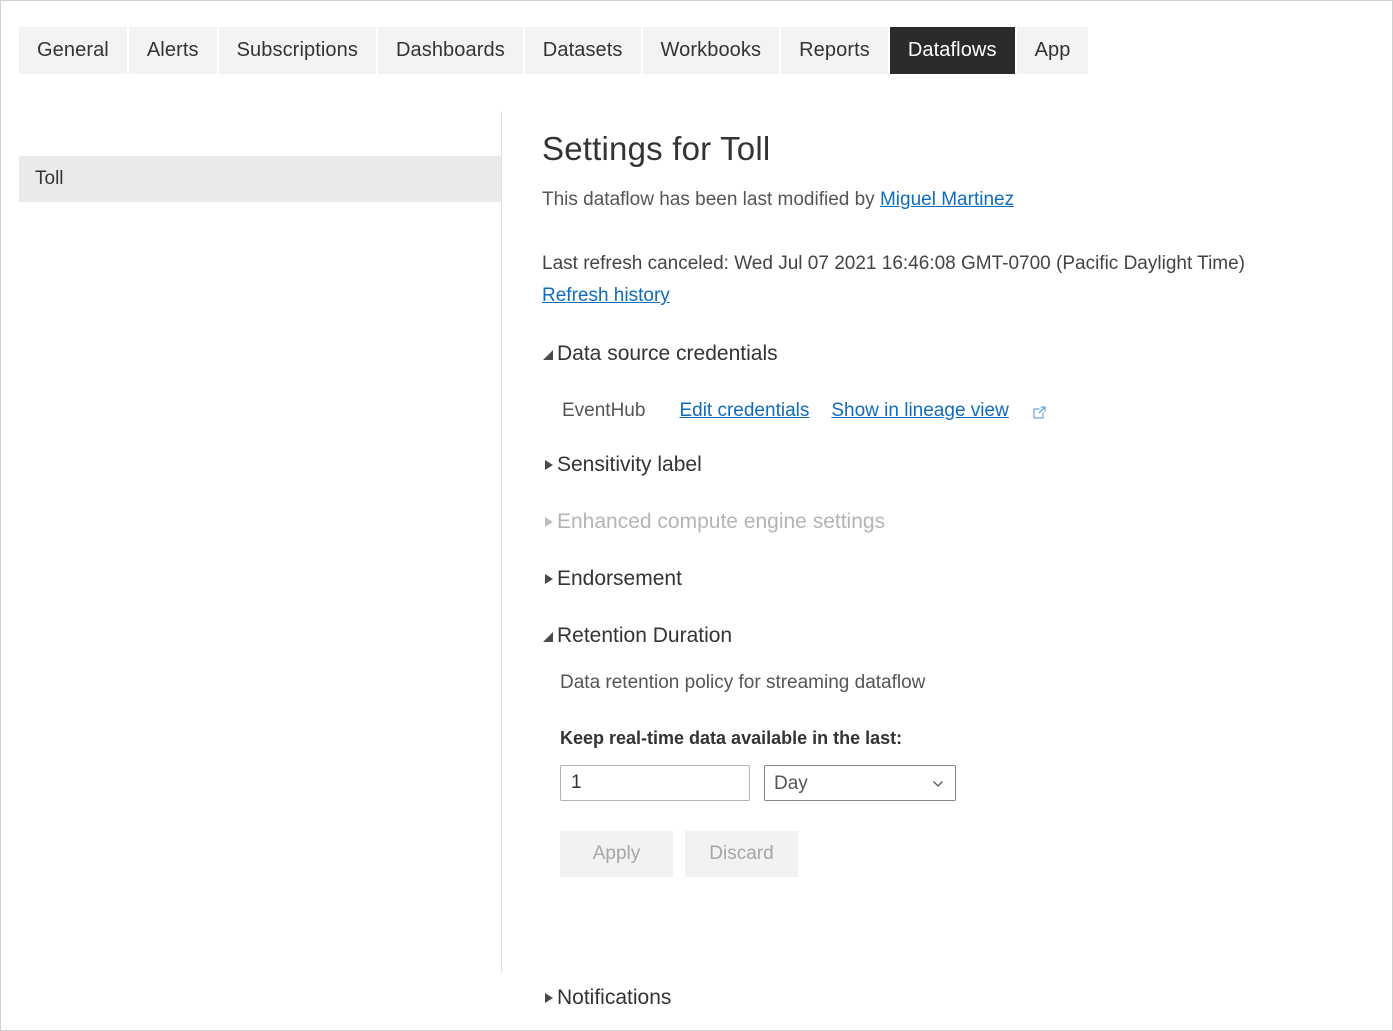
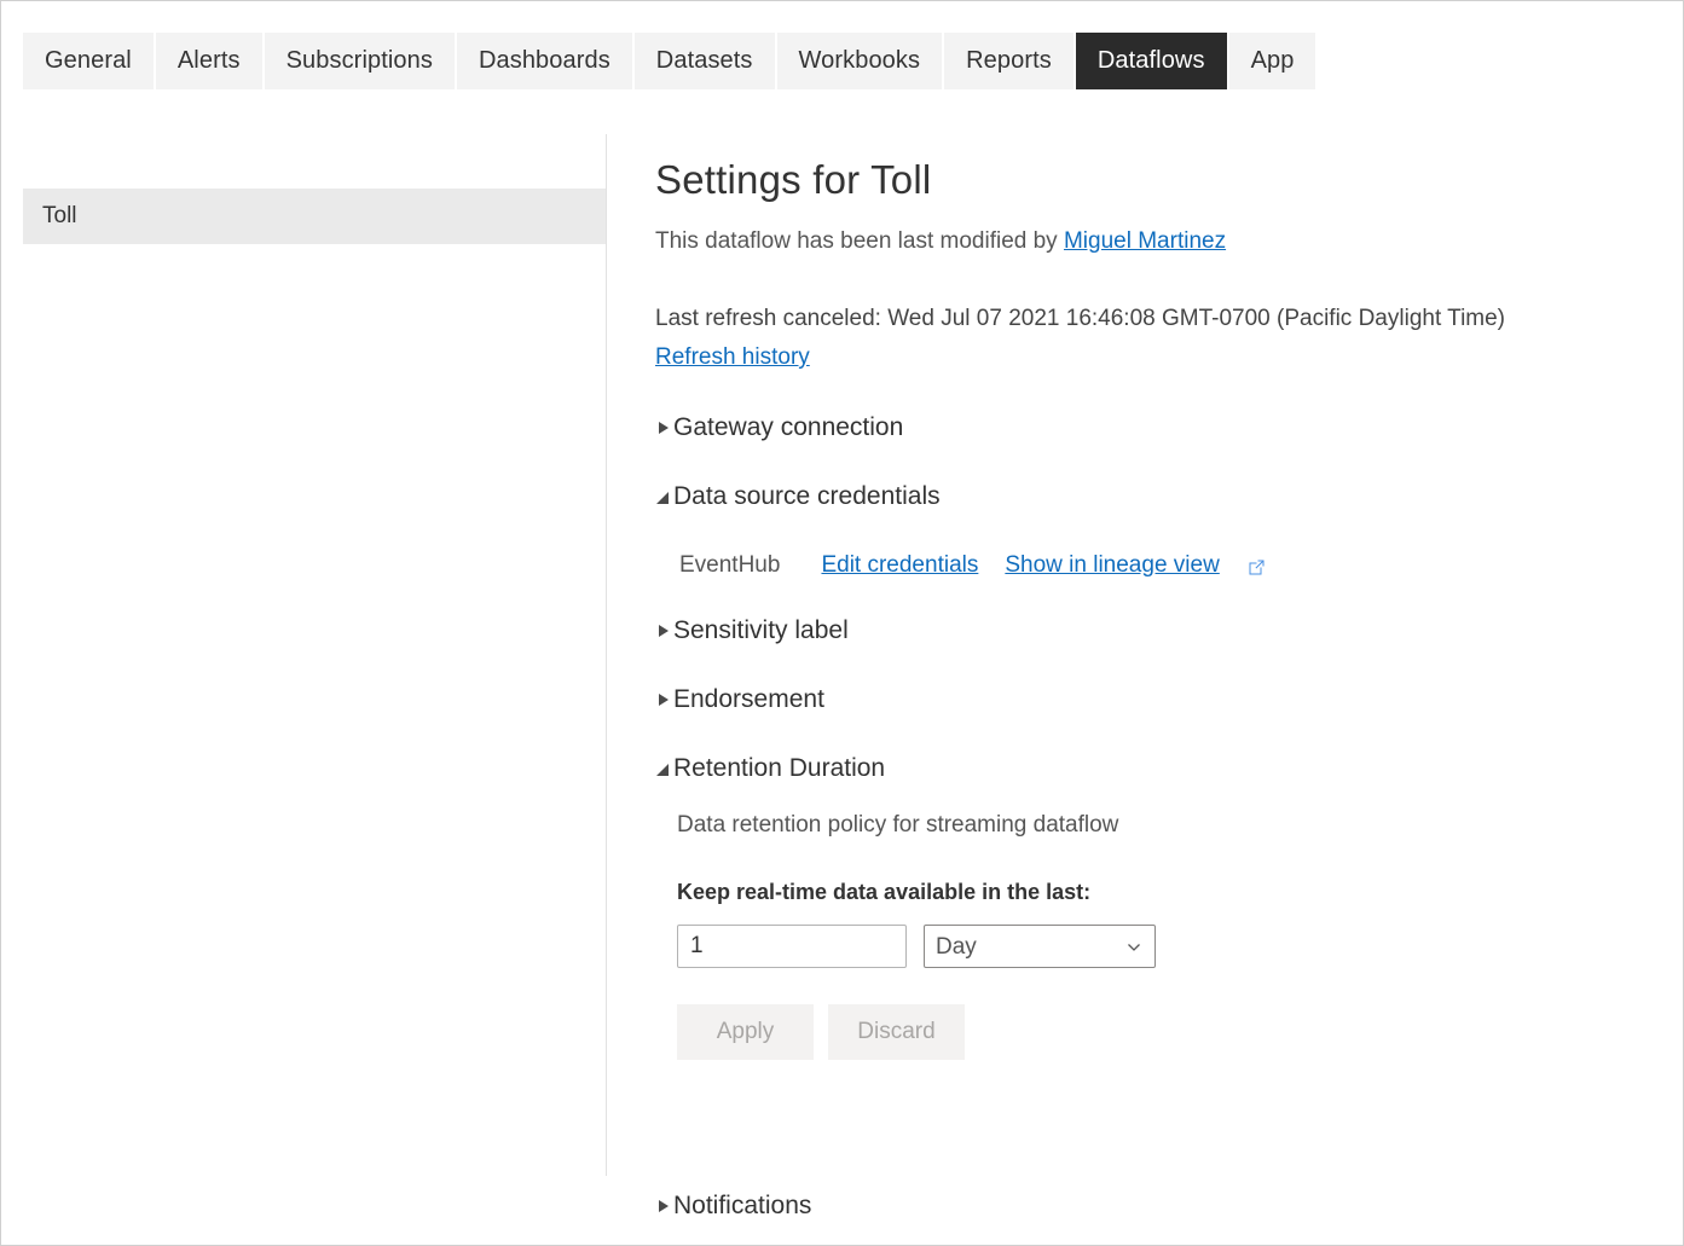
  General
  Alerts
  Subscriptions
  Dashboards
  Datasets
  Workbooks
  Reports
  Dataflows
  App
  Toll
  Settings for Toll
  This dataflow has been last modified by Miguel Martinez
  Last refresh canceled: Wed Jul 07 2021 16:46:08 GMT-0700 (Pacific Daylight Time)
  Refresh history
+ Gateway connection
  Data source credentials
  EventHub
  Edit credentials
  Show in lineage view
  Sensitivity label
- Enhanced compute engine settings
  Endorsement
  Retention Duration
  Data retention policy for streaming dataflow
  Keep real-time data available in the last:
  1
  Day
  Apply
  Discard
  Notifications
